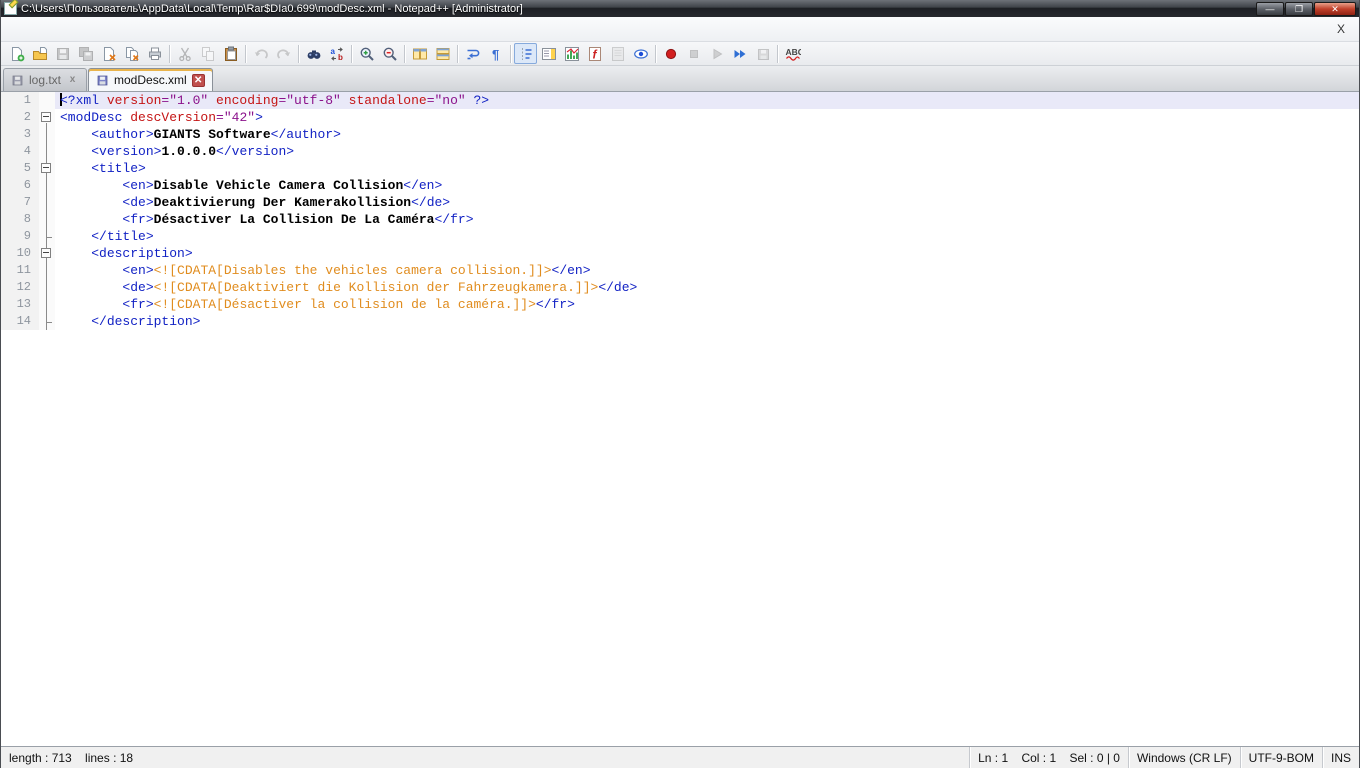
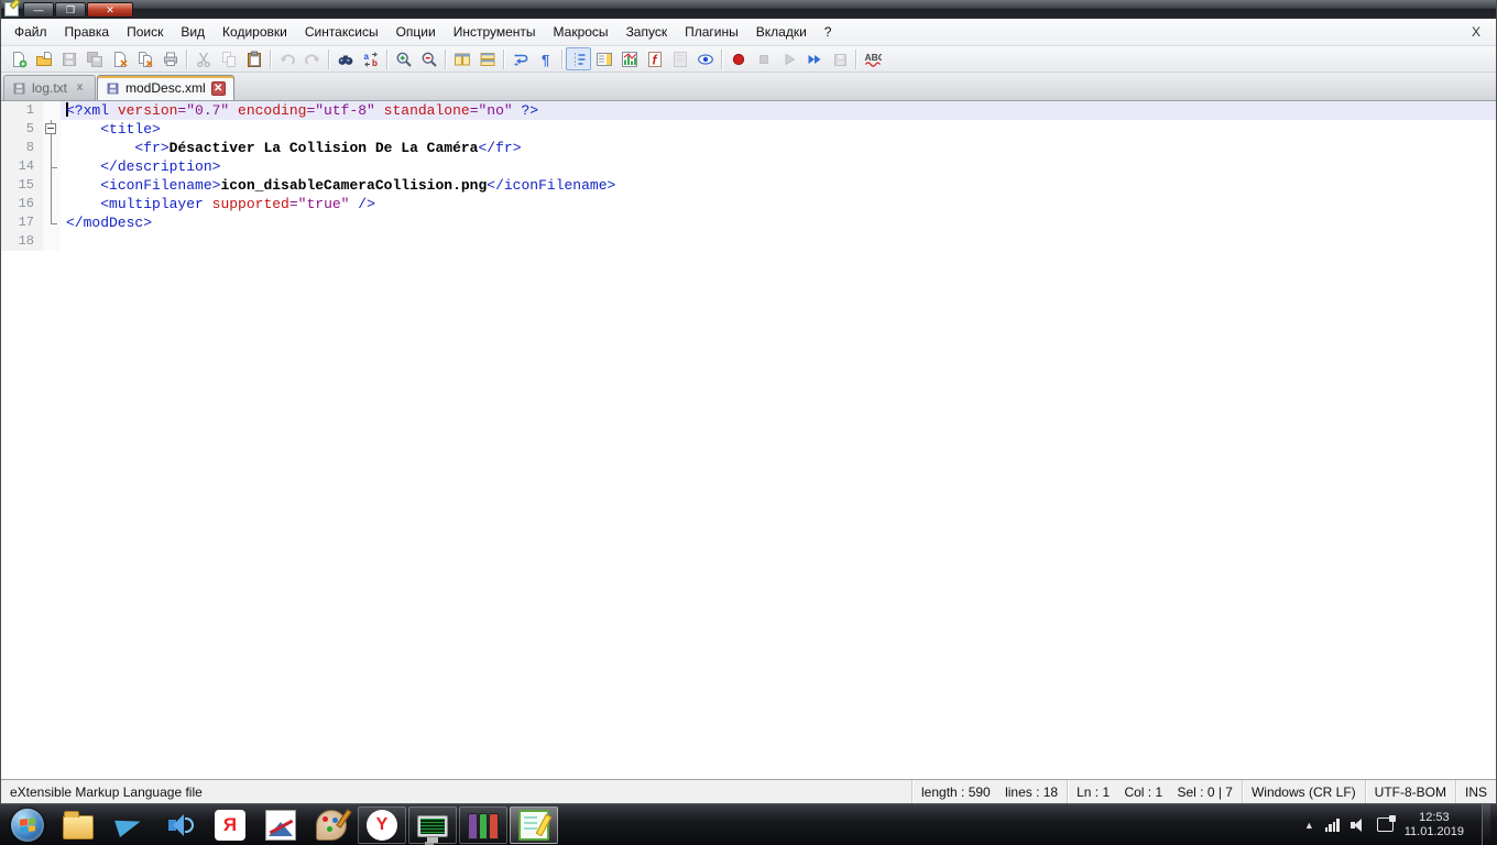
- C:\Users\Пользователь\AppData\Local\Temp\Rar$DIa0.699\modDesc.xml - Notepad++ [Administrator]
  —
  ❐
  ✕
+ Файл
+ Правка
+ Поиск
+ Вид
+ Кодировки
+ Синтаксисы
+ Опции
+ Инструменты
+ Макросы
+ Запуск
+ Плагины
+ Вкладки
+ ?
  X
  log.txt
  x
  modDesc.xml
  ✕
  1
- <?xml version="1.0" encoding="utf-8" standalone="no" ?>
+ <?xml version="0.7" encoding="utf-8" standalone="no" ?>
- 2
- <modDesc descVersion="42">
- 3
- <author>GIANTS Software</author>
- 4
- <version>1.0.0.0</version>
  5
  <title>
- 6
- <en>Disable Vehicle Camera Collision</en>
- 7
- <de>Deaktivierung Der Kamerakollision</de>
  8
  <fr>Désactiver La Collision De La Caméra</fr>
- 9
- </title>
- 10
- <description>
- 11
- <en><![CDATA[Disables the vehicles camera collision.]]></en>
- 12
- <de><![CDATA[Deaktiviert die Kollision der Fahrzeugkamera.]]></de>
- 13
- <fr><![CDATA[Désactiver la collision de la caméra.]]></fr>
  14
  </description>
+ 15
+ <iconFilename>icon_disableCameraCollision.png</iconFilename>
+ 16
+ <multiplayer supported="true" />
+ 17
+ </modDesc>
+ 18
+ eXtensible Markup Language file
- length : 713 lines : 18
+ length : 590 lines : 18
- Ln : 1 Col : 1 Sel : 0 | 0
+ Ln : 1 Col : 1 Sel : 0 | 7
  Windows (CR LF)
- UTF-9-BOM
+ UTF-8-BOM
  INS
+ Я
+ Y
+ ▲
+ 12:53
+ 11.01.2019
